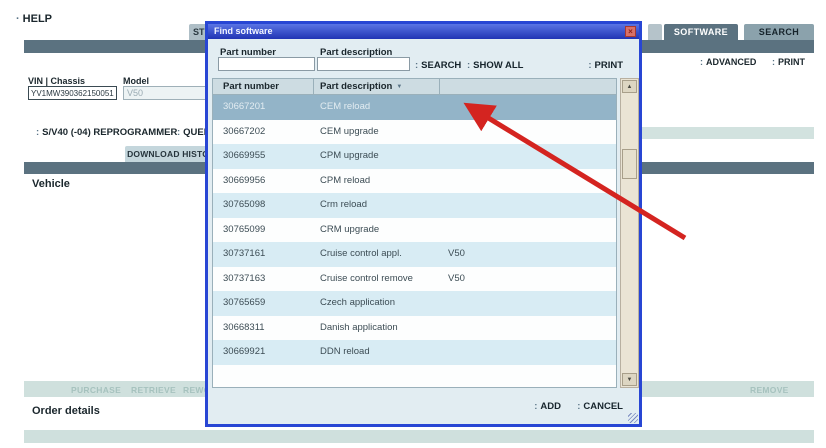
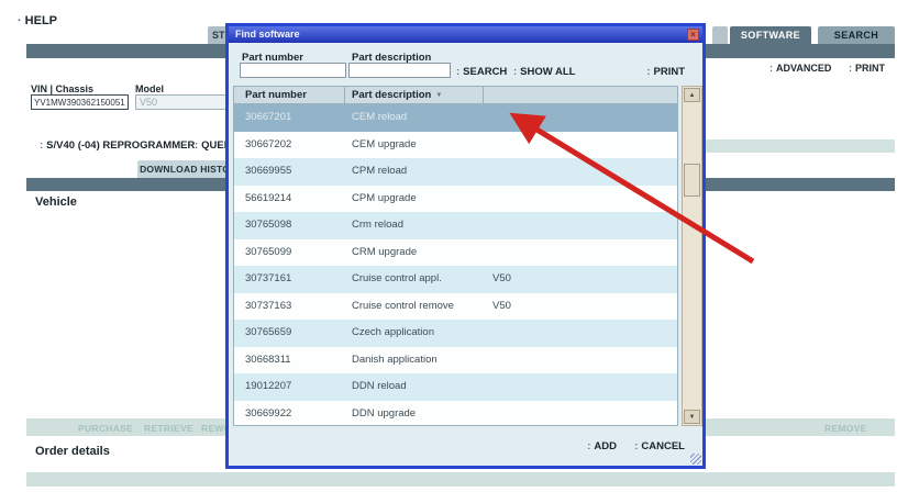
  · HELP
  ST
  SOFTWARE
  SEARCH
  : ADVANCED
  : PRINT
  VIN | Chassis
  Model
  YV1MW390362150051
  V50
  : S/V40 (-04) REPROGRAMMER
  DOWNLOAD HIST
  Vehicle
  PURCHASE
  RETRIEVE
  REMOVE
  Order details
  Find software
  ×
  Part number
  Part description
  : SEARCH
  : SHOW ALL
  : PRINT
  Part number
  Part description
  30667201
  CEM reload
  30667202
  CEM upgrade
  30669955
- CPM upgrade
+ CPM reload
- 30669956
+ 56619214
- CPM reload
+ CPM upgrade
  30765098
  Crm reload
  30765099
  CRM upgrade
  30737161
  Cruise control appl.
  V50
  30737163
  Cruise control remove
  V50
  30765659
  Czech application
  30668311
  Danish application
- 30669921
+ 19012207
  DDN reload
+ 30669922
+ DDN upgrade
  : ADD
  : CANCEL
